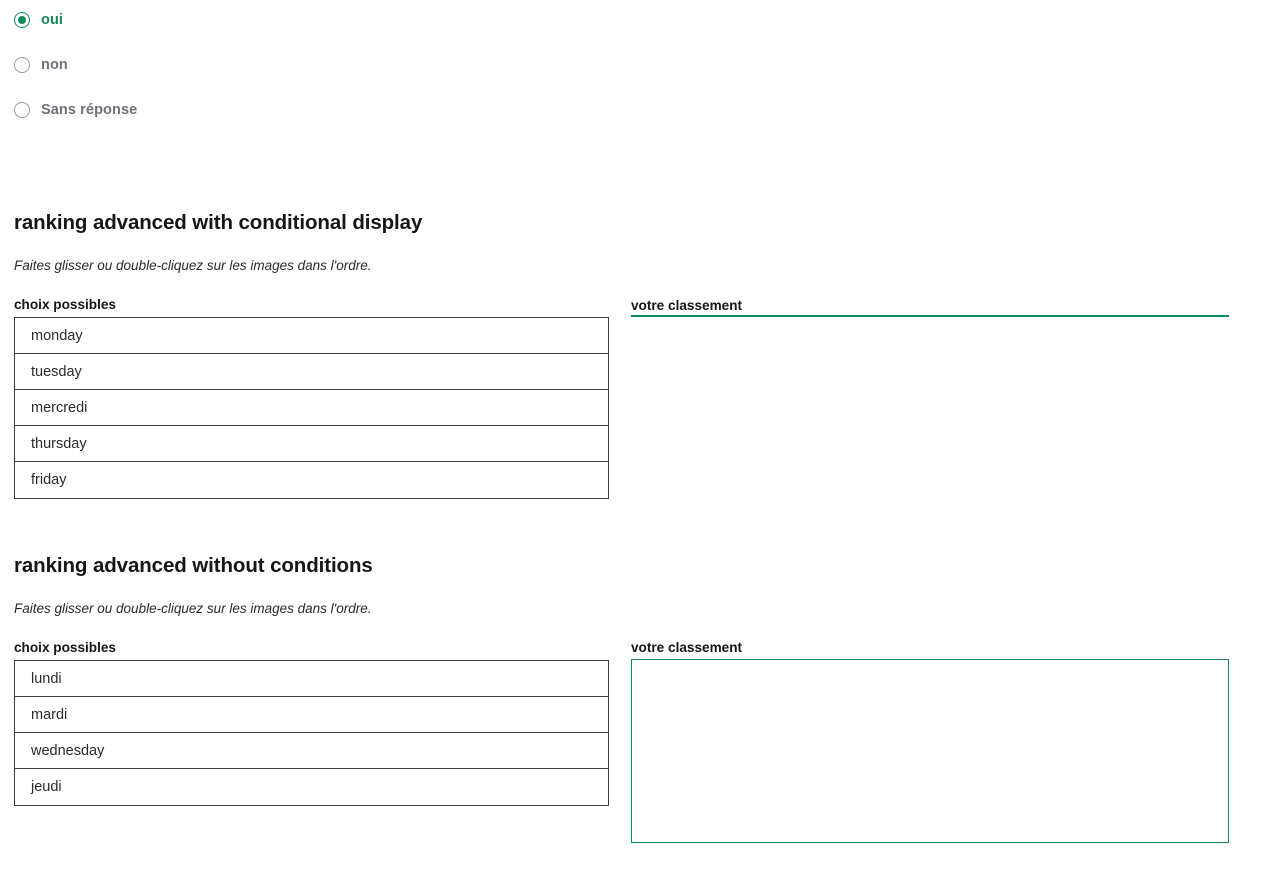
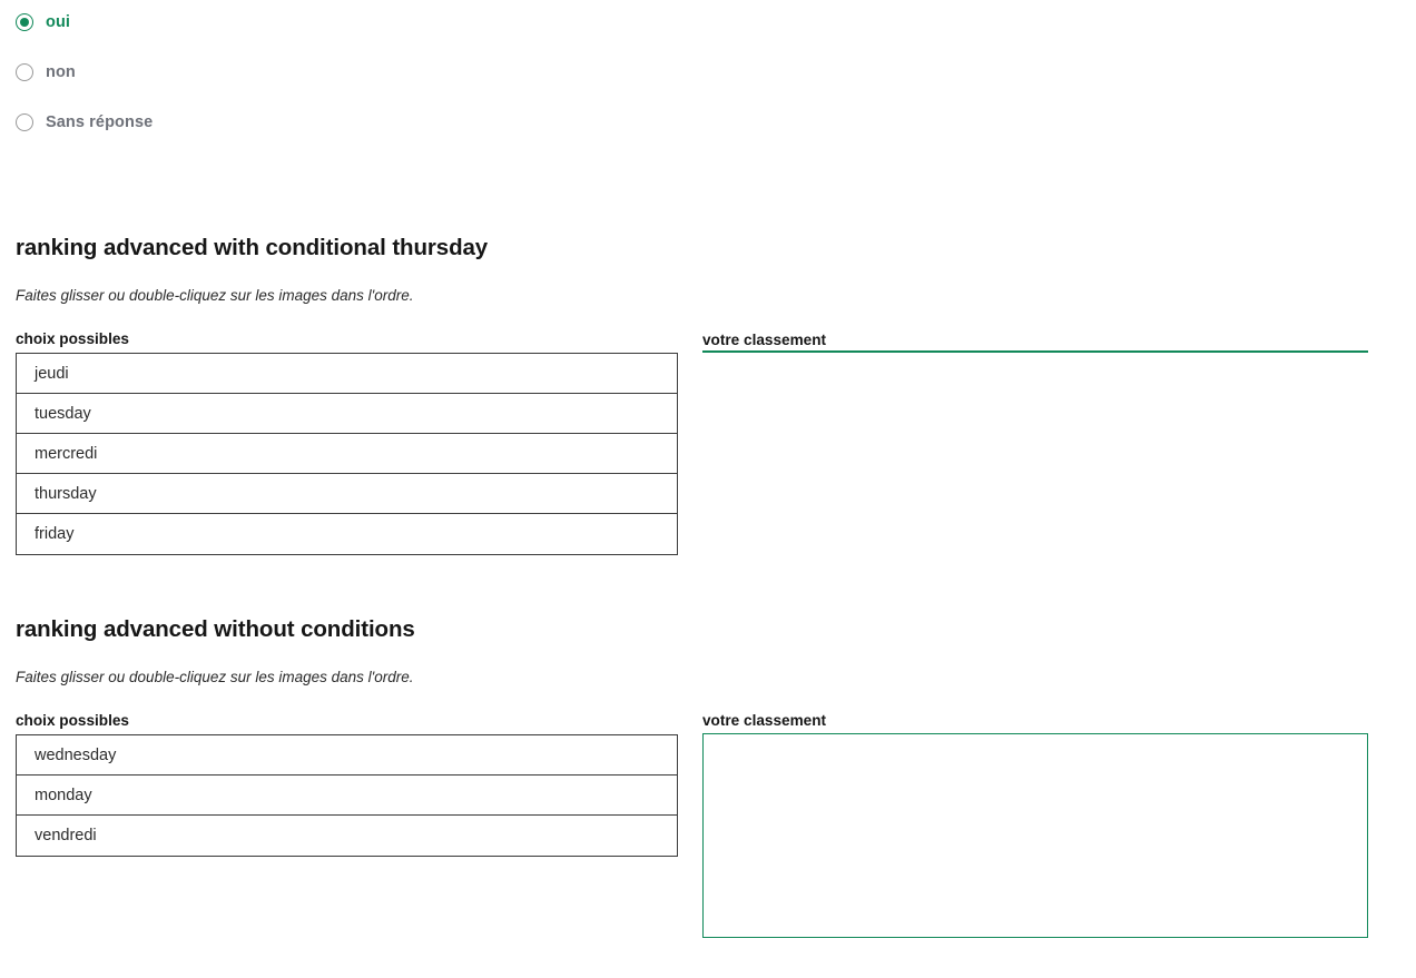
  oui
  non
  Sans réponse
- ranking advanced with conditional display
+ ranking advanced with conditional thursday
  Faites glisser ou double-cliquez sur les images dans l'ordre.
  choix possibles
  votre classement
- monday
+ jeudi
  tuesday
  mercredi
  thursday
  friday
  ranking advanced without conditions
  Faites glisser ou double-cliquez sur les images dans l'ordre.
  choix possibles
  votre classement
- lundi
- mardi
  wednesday
- jeudi
+ monday
+ vendredi
